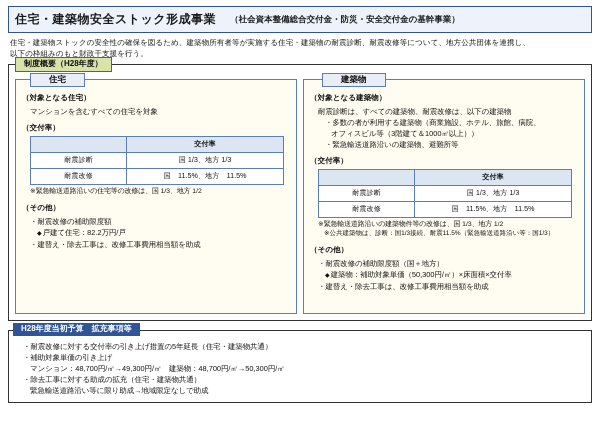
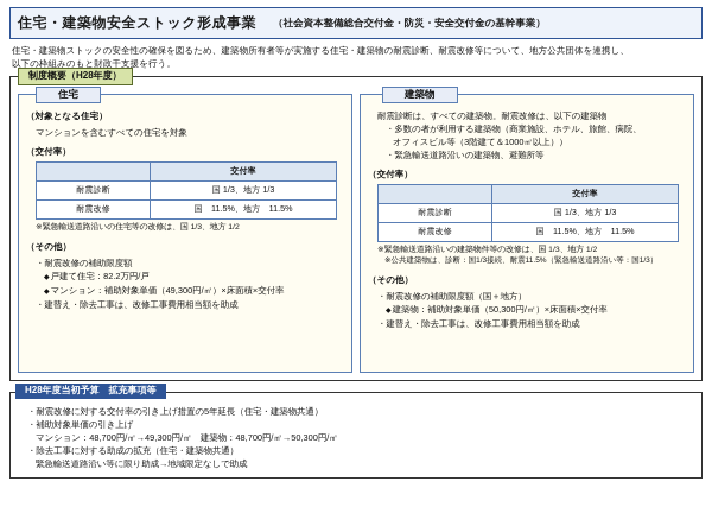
  住宅・建築物安全ストック形成事業
  （社会資本整備総合交付金・防災・安全交付金の基幹事業）
  住宅・建築物ストックの安全性の確保を図るため、建築物所有者等が実施する住宅・建築物の耐震診断、耐震改修等について、地方公共団体を連携し、
  以下の枠組みのもと財政干支援を行う。
  制度概要（H28年度）
  住宅
  （対象となる住宅）
  マンションを含むすべての住宅を対象
  （交付率）
  	交付率
  耐震診断	国 1/3、地方 1/3
  耐震改修	国 11.5%、地方 11.5%
  （その他）
  耐震改修の補助限度額
  戸建て住宅：82.2万円/戸
+ マンション：補助対象単価（49,300円/㎡）×床面積×交付率
  建替え・除去工事は、改修工事費用相当額を助成
  建築物
- （対象となる建築物）
  耐震診断は、すべての建築物。耐震改修は、以下の建築物
  多数の者が利用する建築物（商業施設、ホテル、旅館、病院、
  オフィスビル等（3階建て＆1000㎡以上））
  緊急輸送道路沿いの建築物、避難所等
  （交付率）
  	交付率
  耐震診断	国 1/3、地方 1/3
  耐震改修	国 11.5%、地方 11.5%
  （その他）
  耐震改修の補助限度額（国＋地方）
  建築物：補助対象単価（50,300円/㎡）×床面積×交付率
  建替え・除去工事は、改修工事費用相当額を助成
  H28年度当初予算 拡充事項等
  耐震改修に対する交付率の引き上げ措置の5年延長（住宅・建築物共通）
  補助対象単価の引き上げ
  マンション：48,700円/㎡→49,300円/㎡ 建築物：48,700円/㎡→50,300円/㎡
  除去工事に対する助成の拡充（住宅・建築物共通）
  緊急輸送道路沿い等に限り助成→地域限定なしで助成
